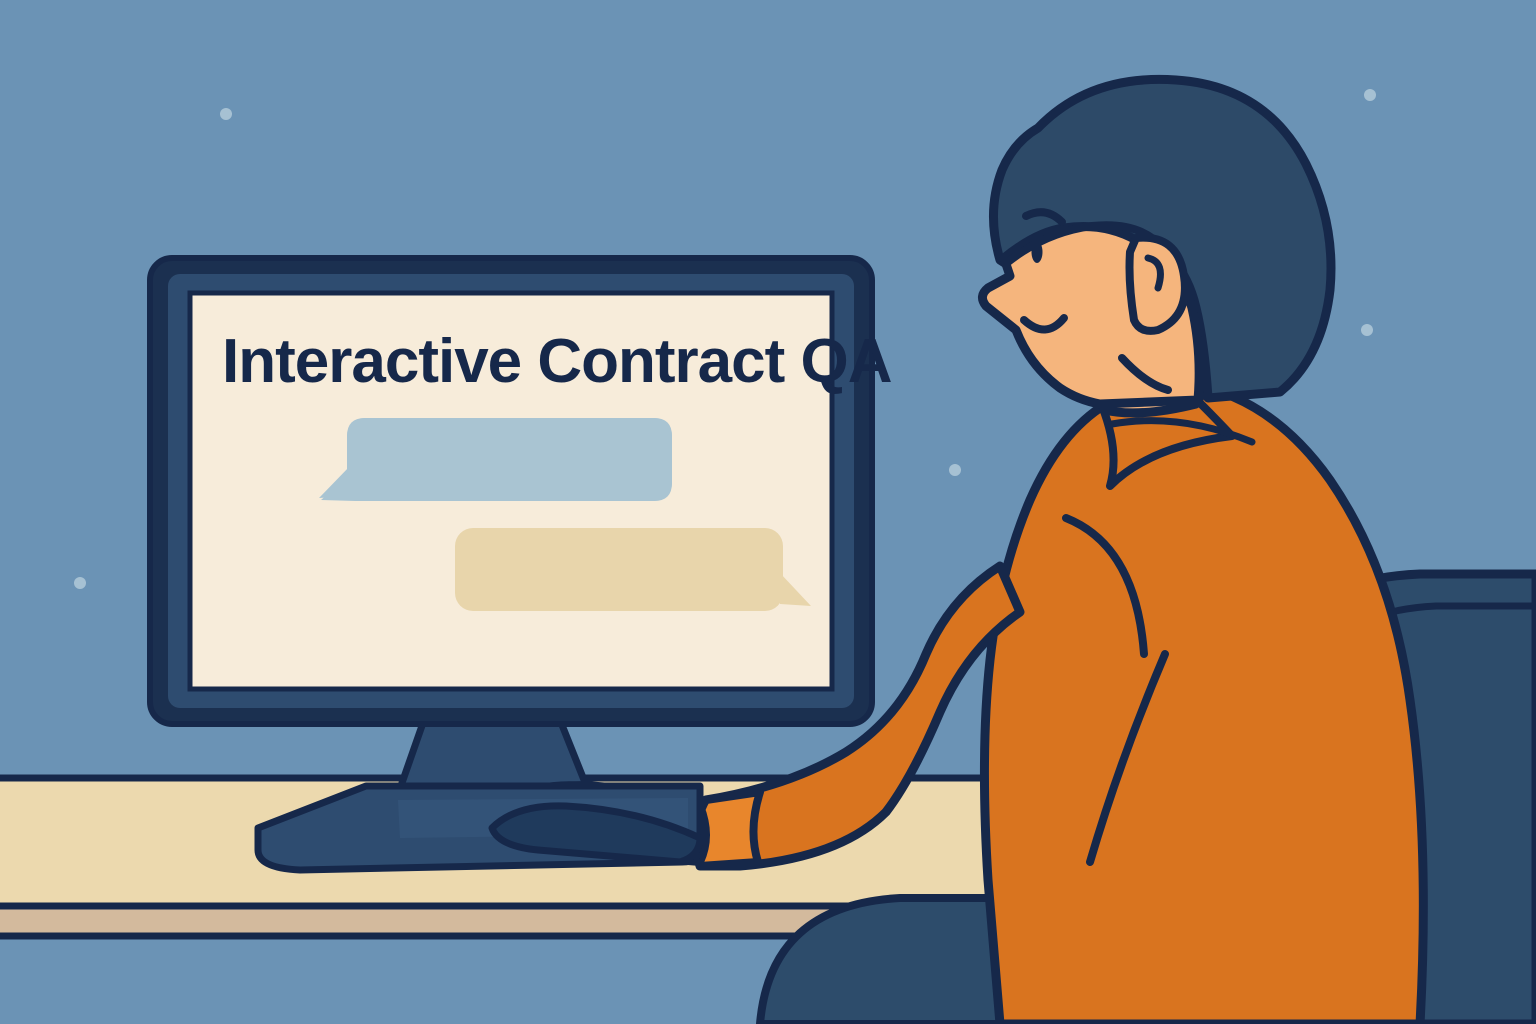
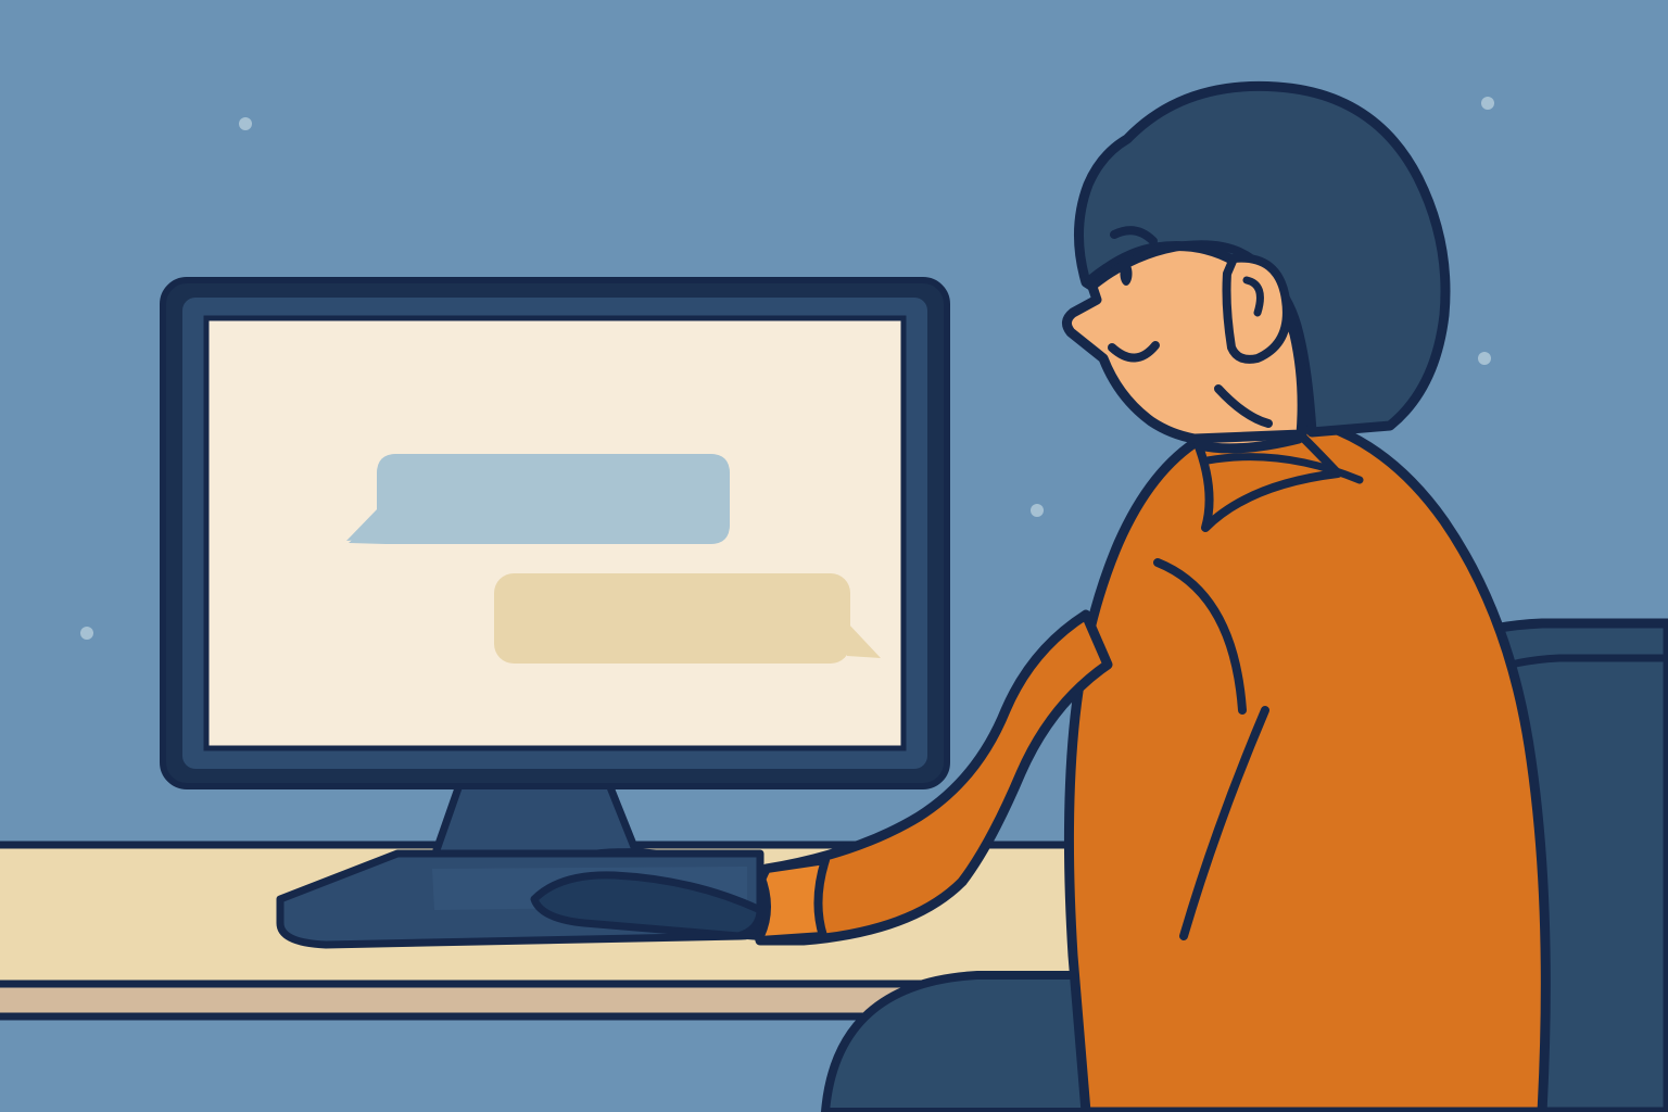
- Interactive Contract QA
